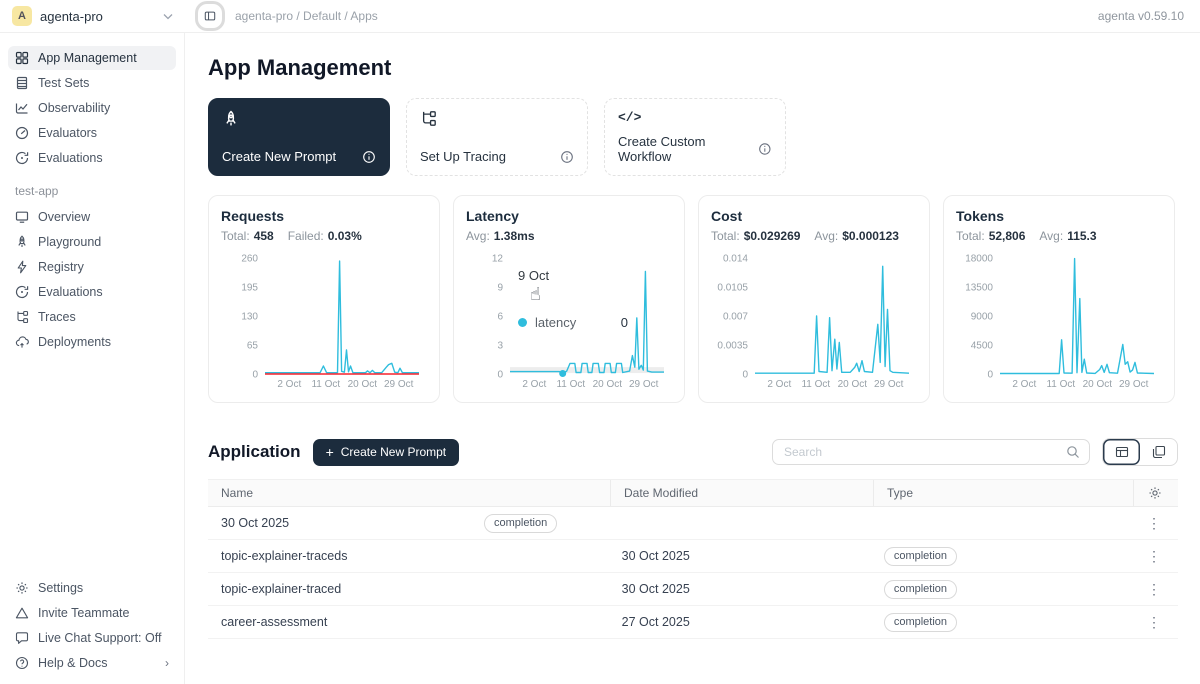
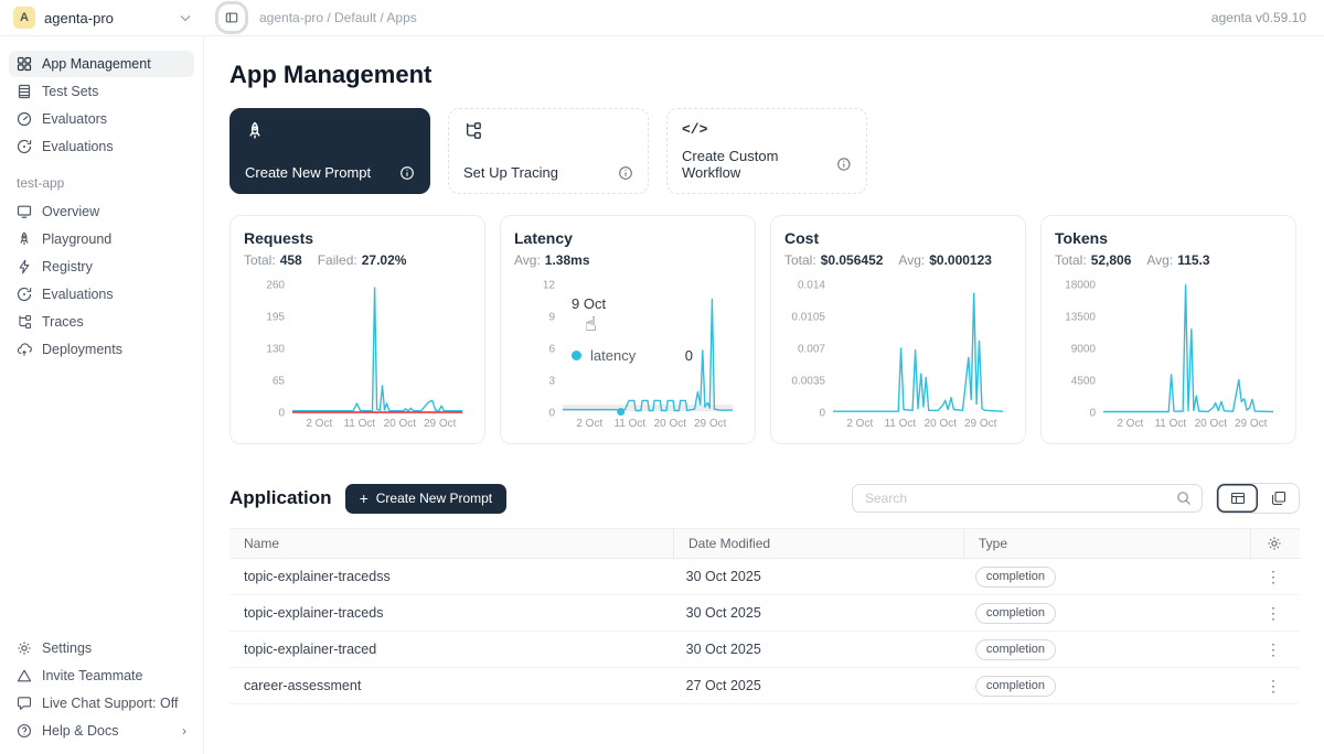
  A
  agenta-pro
  agenta-pro / Default / Apps
  agenta v0.59.10
  App Management
  Test Sets
- Observability
  Evaluators
  Evaluations
  test-app
  Overview
  Playground
  Registry
  Evaluations
  Traces
  Deployments
  Settings
  Invite Teammate
  Live Chat Support: Off
  Help & Docs
  ›
  App Management
  Create New Prompt
  Set Up Tracing
  </>
  Create Custom Workflow
  Requests
  Total: 458
- Failed: 0.03%
+ Failed: 27.02%
  0
  65
  130
  195
  260
  2 Oct
  11 Oct
  20 Oct
  29 Oct
  Latency
  Avg: 1.38ms
  0
  3
  6
  9
  12
  2 Oct
  11 Oct
  20 Oct
  29 Oct
  9 Oct
  latency
  0
  ☝
  Cost
- Total: $0.029269
+ Total: $0.056452
  Avg: $0.000123
  0
  0.0035
  0.007
  0.0105
  0.014
  2 Oct
  11 Oct
  20 Oct
  29 Oct
  Tokens
  Total: 52,806
  Avg: 115.3
  0
  4500
  9000
  13500
  18000
  2 Oct
  11 Oct
  20 Oct
  29 Oct
  Application
  +
  Create New Prompt
  Search
  Name
  Date Modified
  Type
+ topic-explainer-tracedss
  30 Oct 2025
  completion
  ⋮
  topic-explainer-traceds
  30 Oct 2025
  completion
  ⋮
  topic-explainer-traced
  30 Oct 2025
  completion
  ⋮
  career-assessment
  27 Oct 2025
  completion
  ⋮
